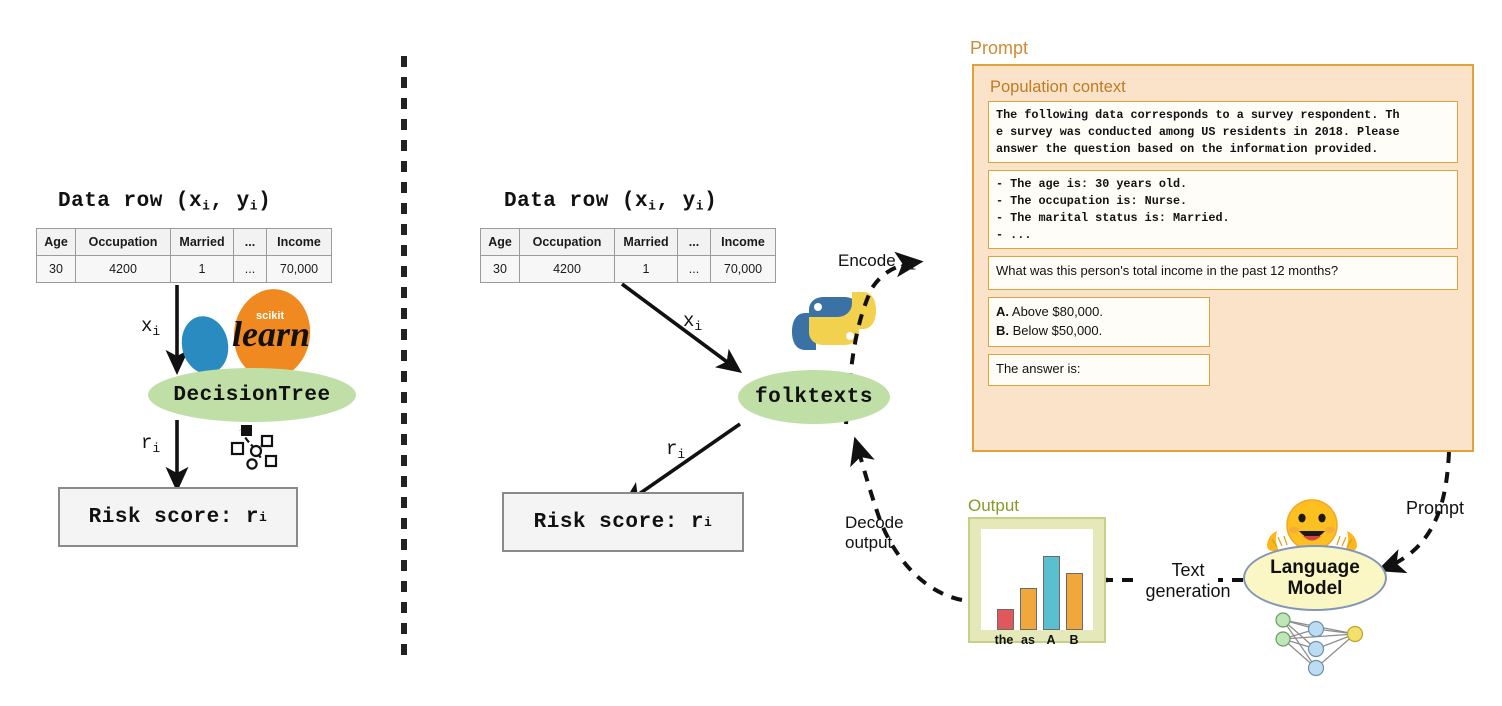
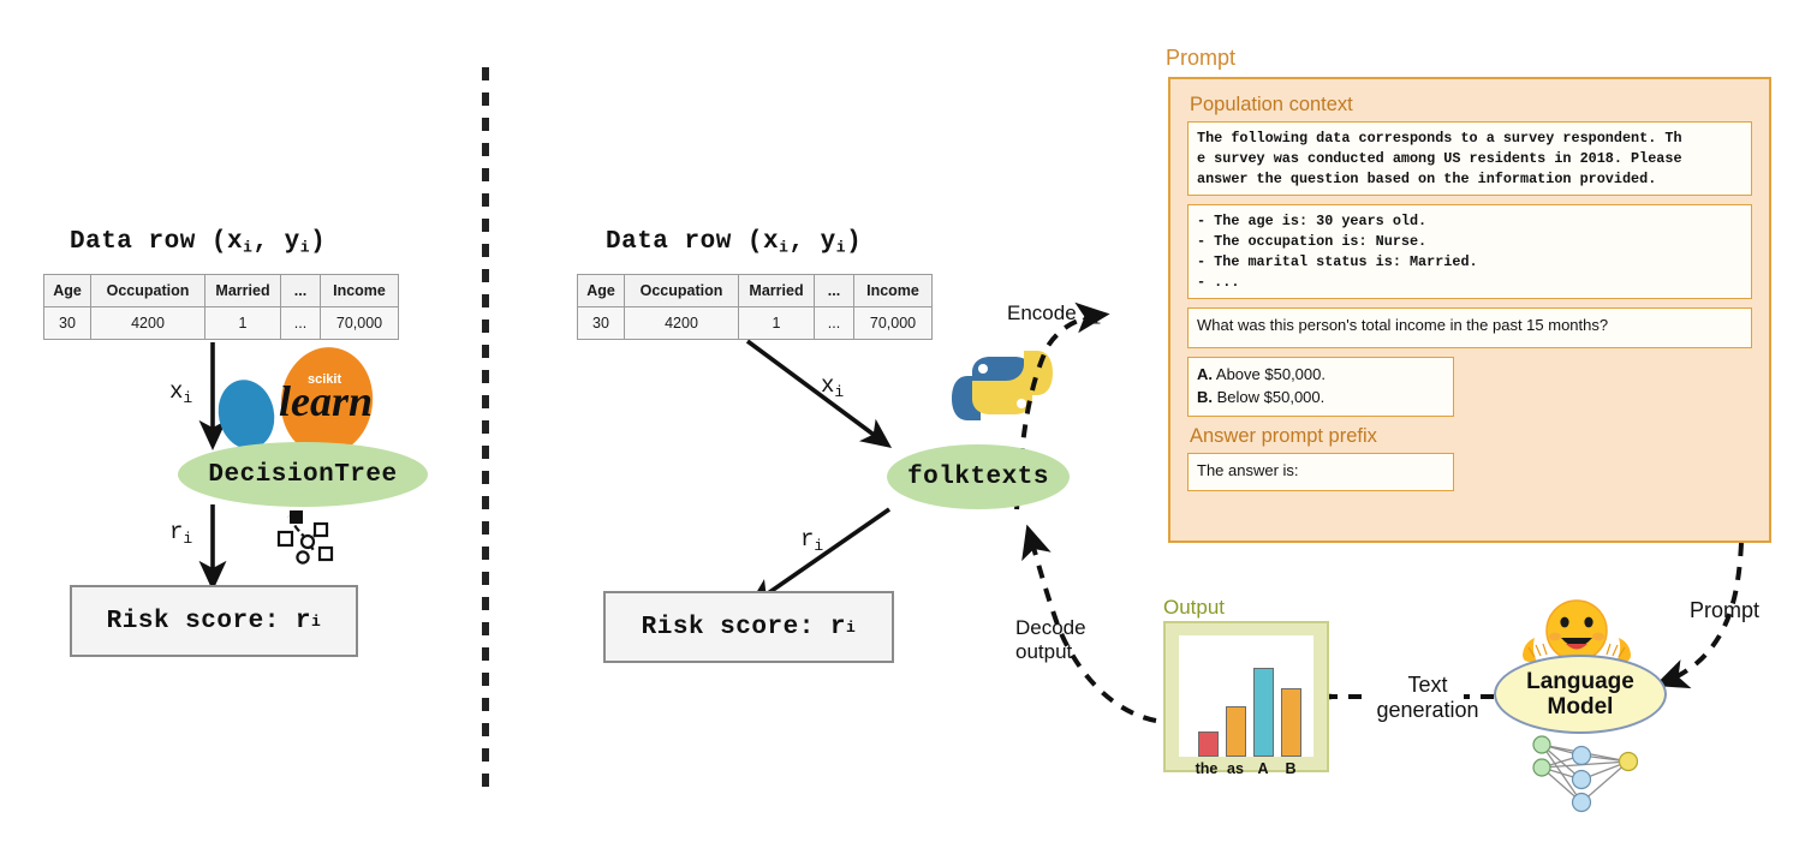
  Data row (xi, yi)
  Age	Occupation	Married	...	Income
  30	4200	1	...	70,000
  xi
  ri
  scikit
  learn
  DecisionTree
  Risk score: r
  i
  Data row (xi, yi)
  Age	Occupation	Married	...	Income
  30	4200	1	...	70,000
  xi
  ri
  folktexts
  Risk score: r
  i
  Encode xi
  Decode
  output
  Prompt
  Population context
  The following data corresponds to a survey respondent. Th
  e survey was conducted among US residents in 2018. Please
  answer the question based on the information provided.
  - The age is: 30 years old.
  - The occupation is: Nurse.
  - The marital status is: Married.
  - ...
- What was this person's total income in the past 12 months?
+ What was this person's total income in the past 15 months?
- A. Above $80,000.
+ A. Above $50,000.
  B. Below $50,000.
+ Answer prompt prefix
  The answer is:
  Output
  the
  as
  A
  B
  Text
  generation
  Language
  Model
  Prompt
